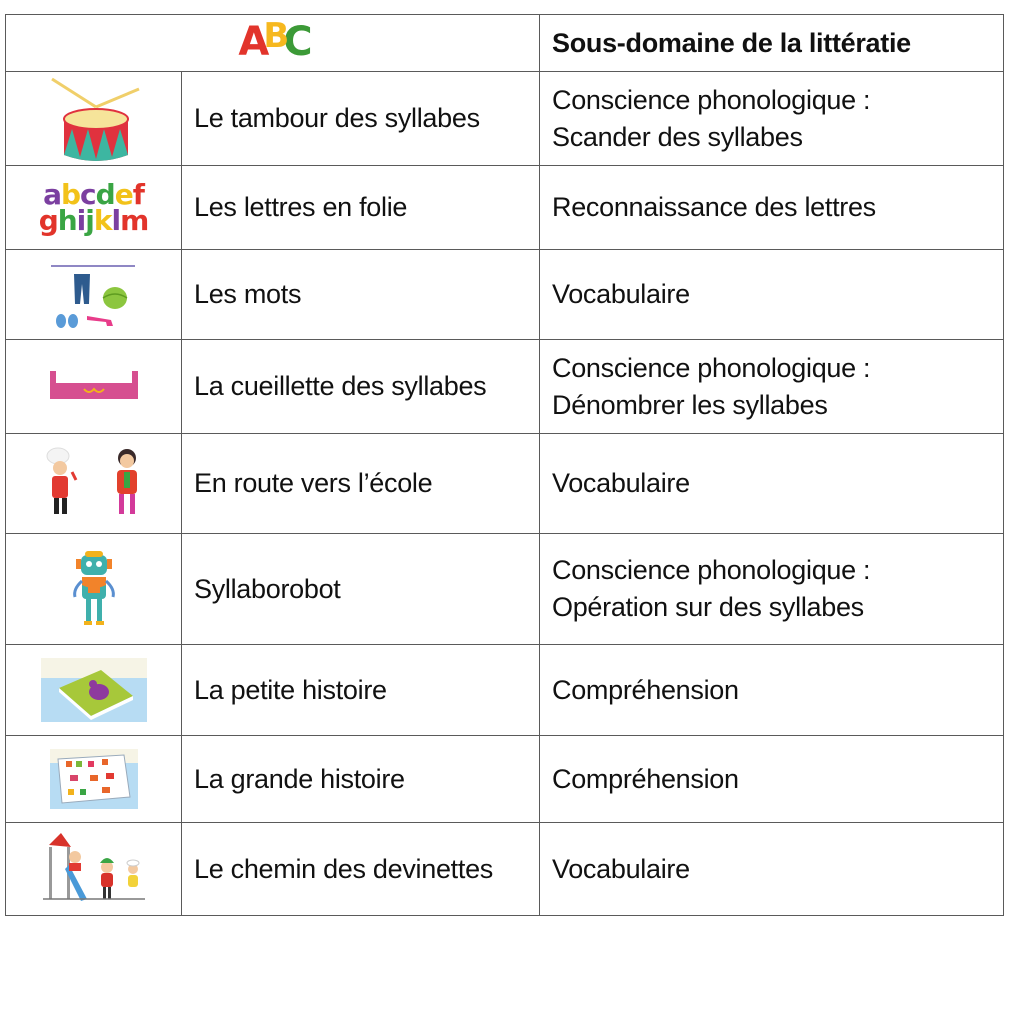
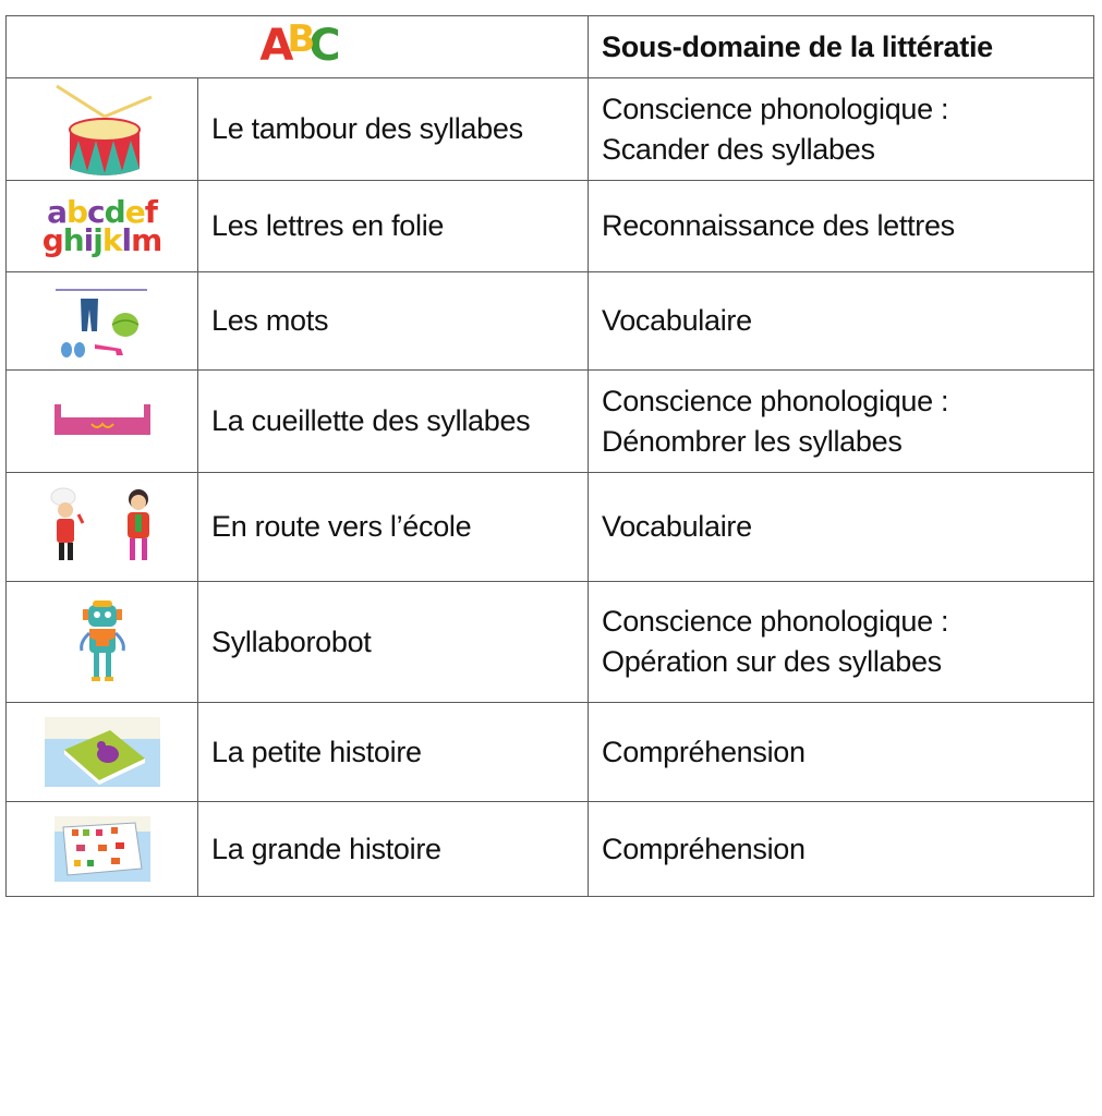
  A B C	Sous-domaine de la littératie
  	Le tambour des syllabes	Conscience phonologique : Scander des syllabes
  abcdef ghijklm	Les lettres en folie	Reconnaissance des lettres
  	Les mots	Vocabulaire
  	La cueillette des syllabes	Conscience phonologique : Dénombrer les syllabes
  	En route vers l’école	Vocabulaire
  	Syllaborobot	Conscience phonologique : Opération sur des syllabes
  	La petite histoire	Compréhension
  	La grande histoire	Compréhension
- 	Le chemin des devinettes	Vocabulaire
